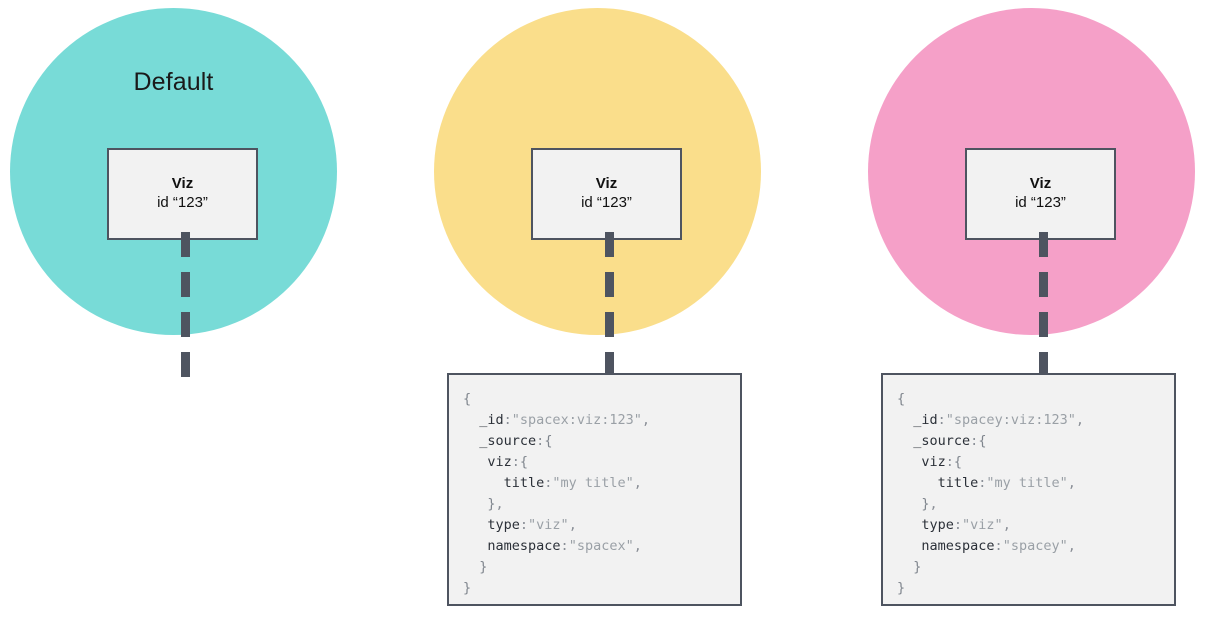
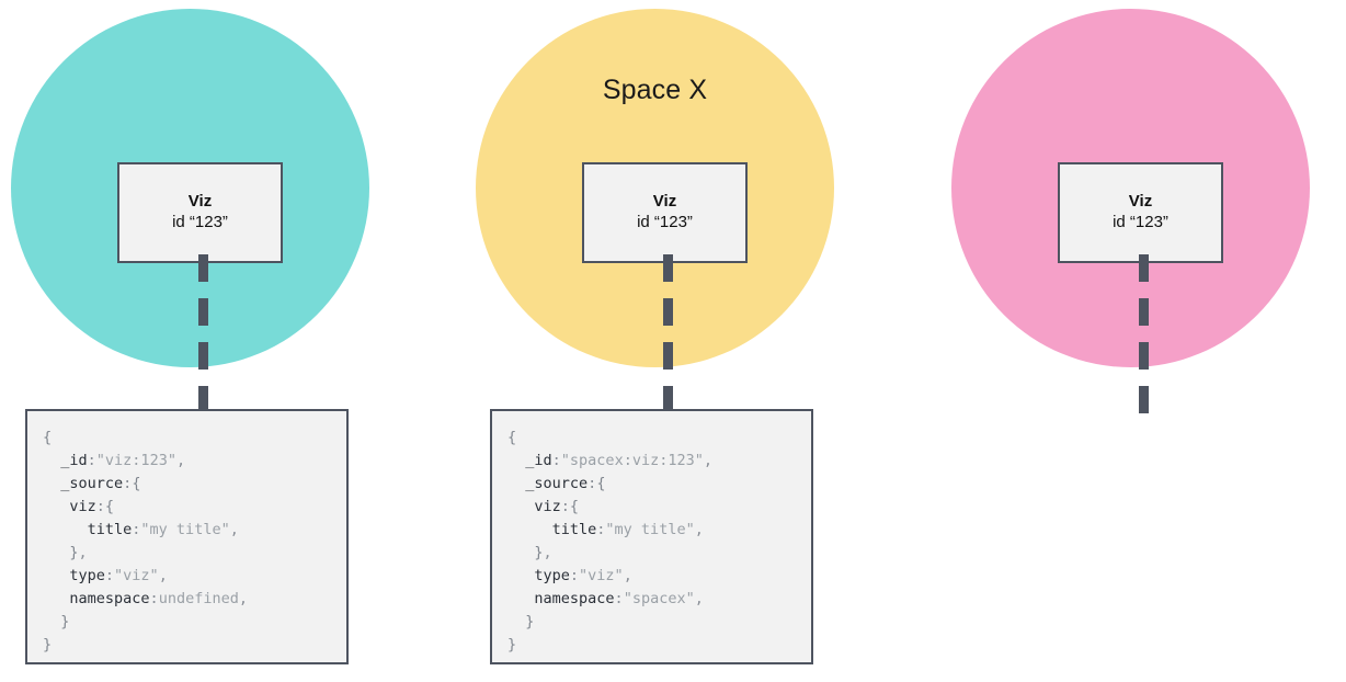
- Default
  Viz
  id “123”
+ { _id:"viz:123", _source:{ viz:{ title:"my title", }, type:"viz", namespace:undefined, } }
+ Space X
  Viz
  id “123”
  { _id:"spacex:viz:123", _source:{ viz:{ title:"my title", }, type:"viz", namespace:"spacex", } }
  Viz
  id “123”
- { _id:"spacey:viz:123", _source:{ viz:{ title:"my title", }, type:"viz", namespace:"spacey", } }
